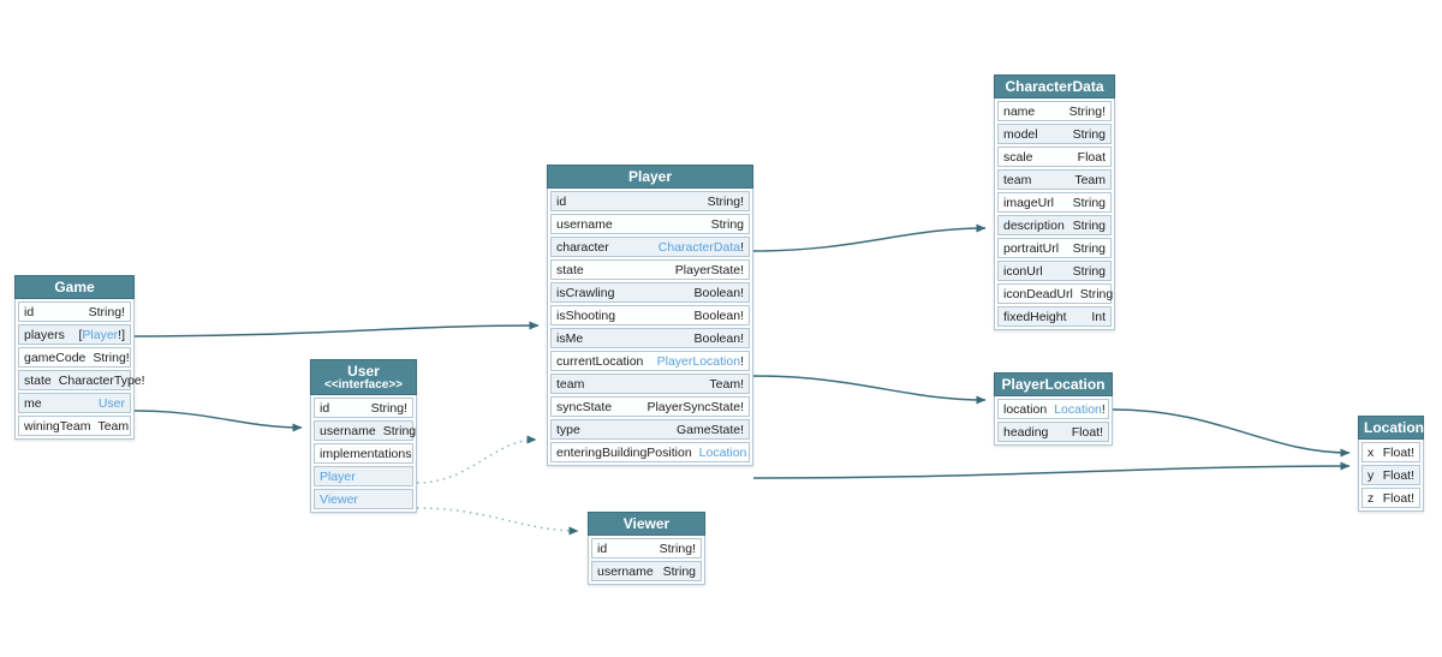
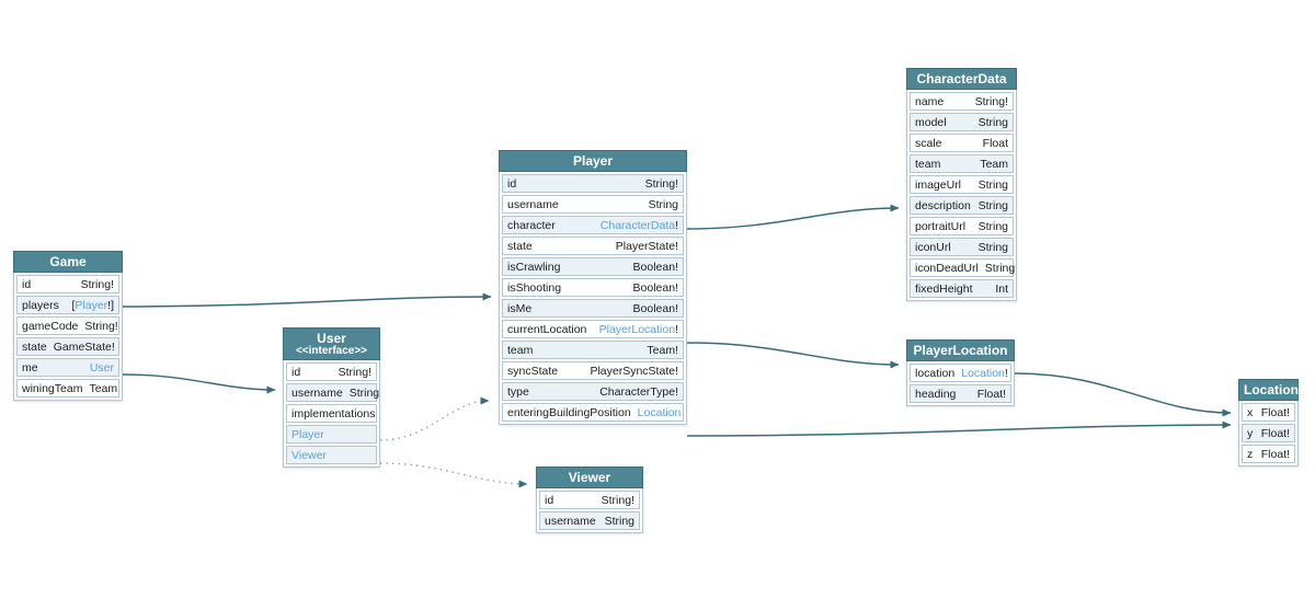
  Game
  id
  String!
  players
  [Player!]
  gameCode
  String!
  state
- CharacterType!
+ GameState!
  me
  User
  winingTeam
  Team
  User
  <<interface>>
  id
  String!
  username
  String
  implementations
  Player
  Viewer
  Player
  id
  String!
  username
  String
  character
  CharacterData!
  state
  PlayerState!
  isCrawling
  Boolean!
  isShooting
  Boolean!
  isMe
  Boolean!
  currentLocation
  PlayerLocation!
  team
  Team!
  syncState
  PlayerSyncState!
  type
- GameState!
+ CharacterType!
  enteringBuildingPosition
  Location
  CharacterData
  name
  String!
  model
  String
  scale
  Float
  team
  Team
  imageUrl
  String
  description
  String
  portraitUrl
  String
  iconUrl
  String
  iconDeadUrl
  String
  fixedHeight
  Int
  PlayerLocation
  location
  Location!
  heading
  Float!
  Location
  x
  Float!
  y
  Float!
  z
  Float!
  Viewer
  id
  String!
  username
  String
